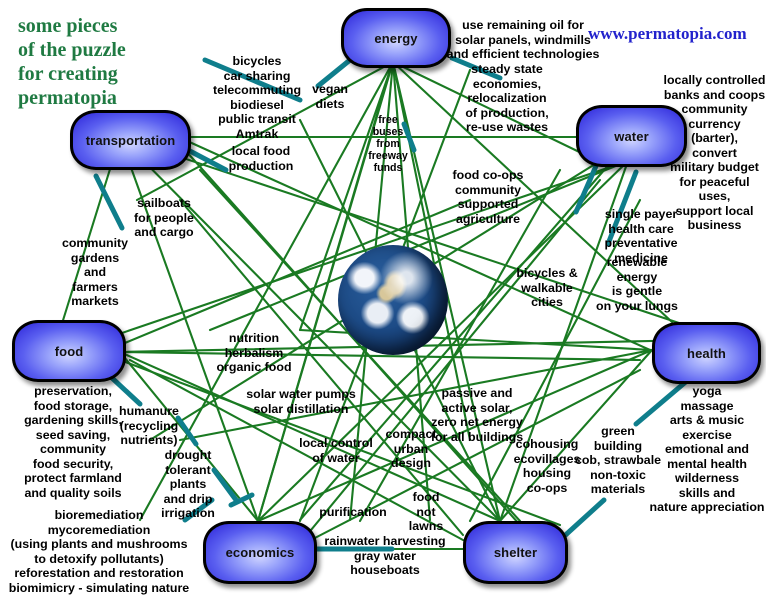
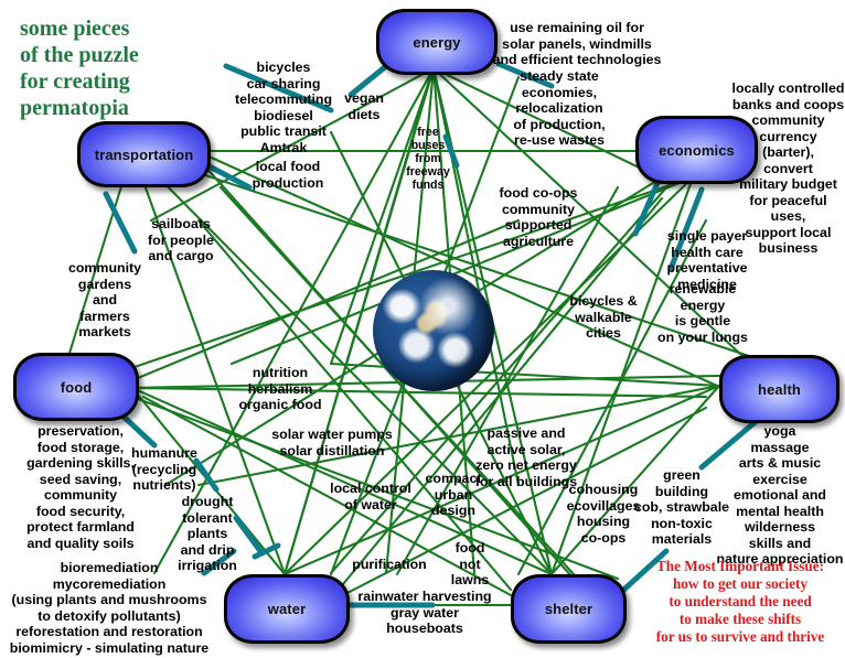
  some pieces
  of the puzzle
  for creating
  permatopia
- www.permatopia.com
  energy
  transportation
- water
+ economics
  food
  health
- economics
+ water
  shelter
  bicycles
  car sharing
  telecommuting
  biodiesel
  public transit
  Amtrak
  vegan
  diets
  use remaining oil for
  solar panels, windmills
  and efficient technologies
  steady state
  economies,
  relocalization
  of production,
  re-use wastes
  local food
  production
  free
  buses
  from
  freeway
  funds
  locally controlled
  banks and coops
  community
  currency
  (barter),
  convert
  military budget
  for peaceful uses,
  support local
  business
  sailboats
  for people
  and cargo
  community
  gardens
  and
  farmers
  markets
  food co-ops
  community
  supported
  agriculture
  single payer
  health care
  preventative
  medicine
  renewable
  energy
  is gentle
  on your lungs
  bicycles &
  walkable
  cities
  nutrition
  herbalism
  organic food
  preservation,
  food storage,
  gardening skills,
  seed saving,
  community
  food security,
  protect farmland
  and quality soils
  humanure
  (recycling
  nutrients)
  solar water pumps
  solar distillation
  passive and
  active solar,
  zero net energy
  for all buildings
  yoga
  massage
  arts & music
  exercise
  emotional and
  mental health
  wilderness
  skills and
  nature appreciation
  green
  building
  cob, strawbale
  non-toxic
  materials
  cohousing
  ecovillages
  housing
  co-ops
  local control
  of water
  compact
  urban
  design
  drought
  tolerant
  plants
  and drip
  irrigation
  food
  not
  lawns
  purification
  rainwater harvesting
  gray water
  houseboats
  bioremediation
  mycoremediation
  (using plants and mushrooms
  to detoxify pollutants)
  reforestation and restoration
  biomimicry - simulating nature
+ The Most Important Issue:
+ how to get our society
+ to understand the need
+ to make these shifts
+ for us to survive and thrive
